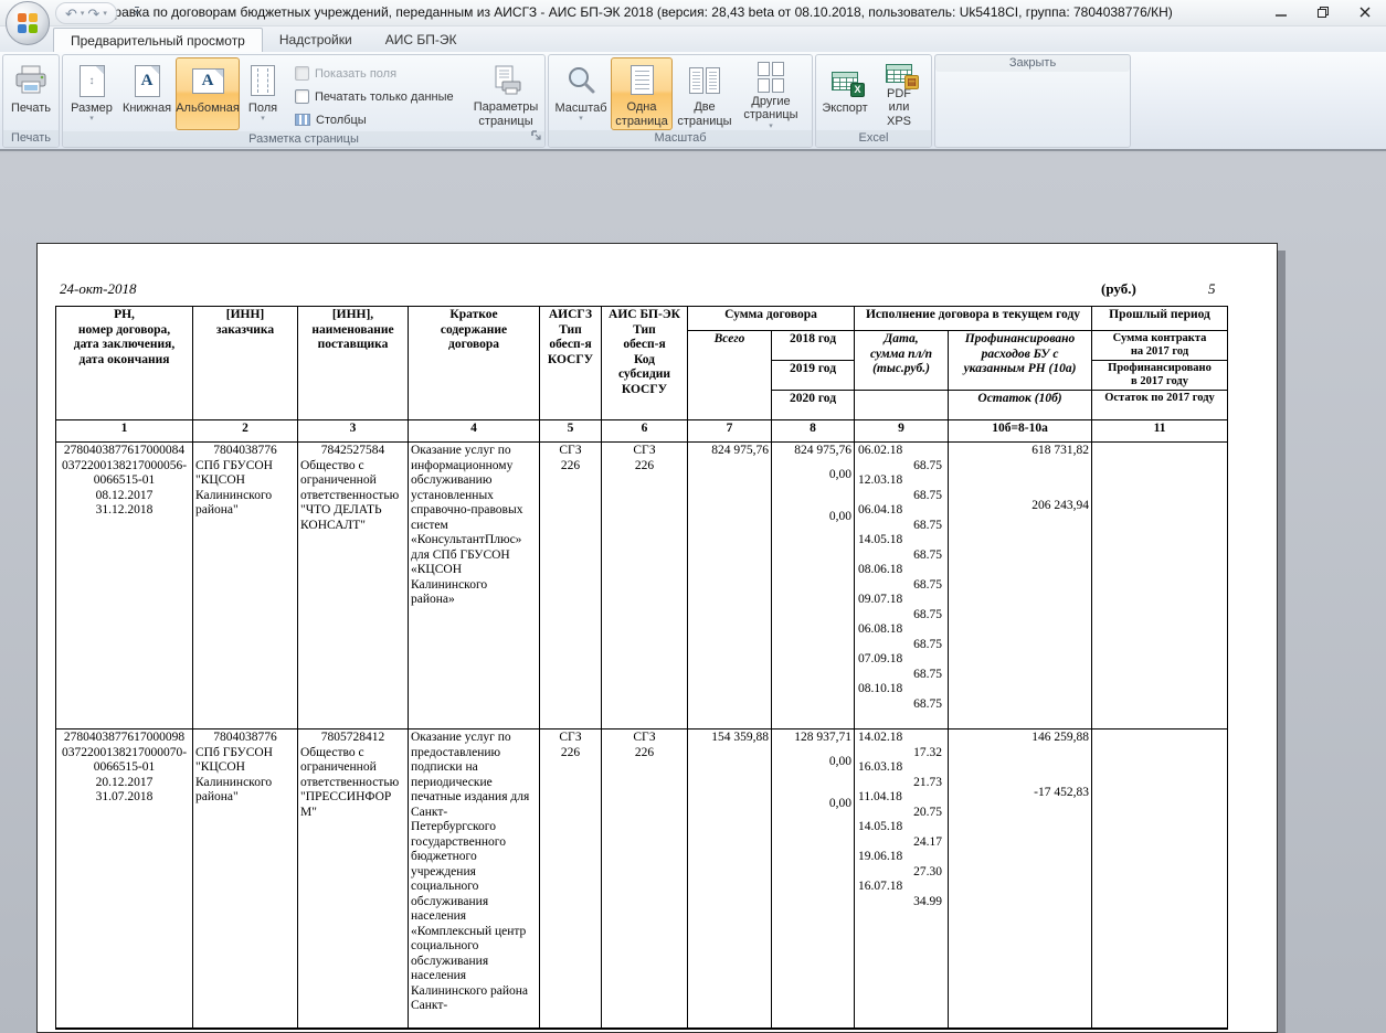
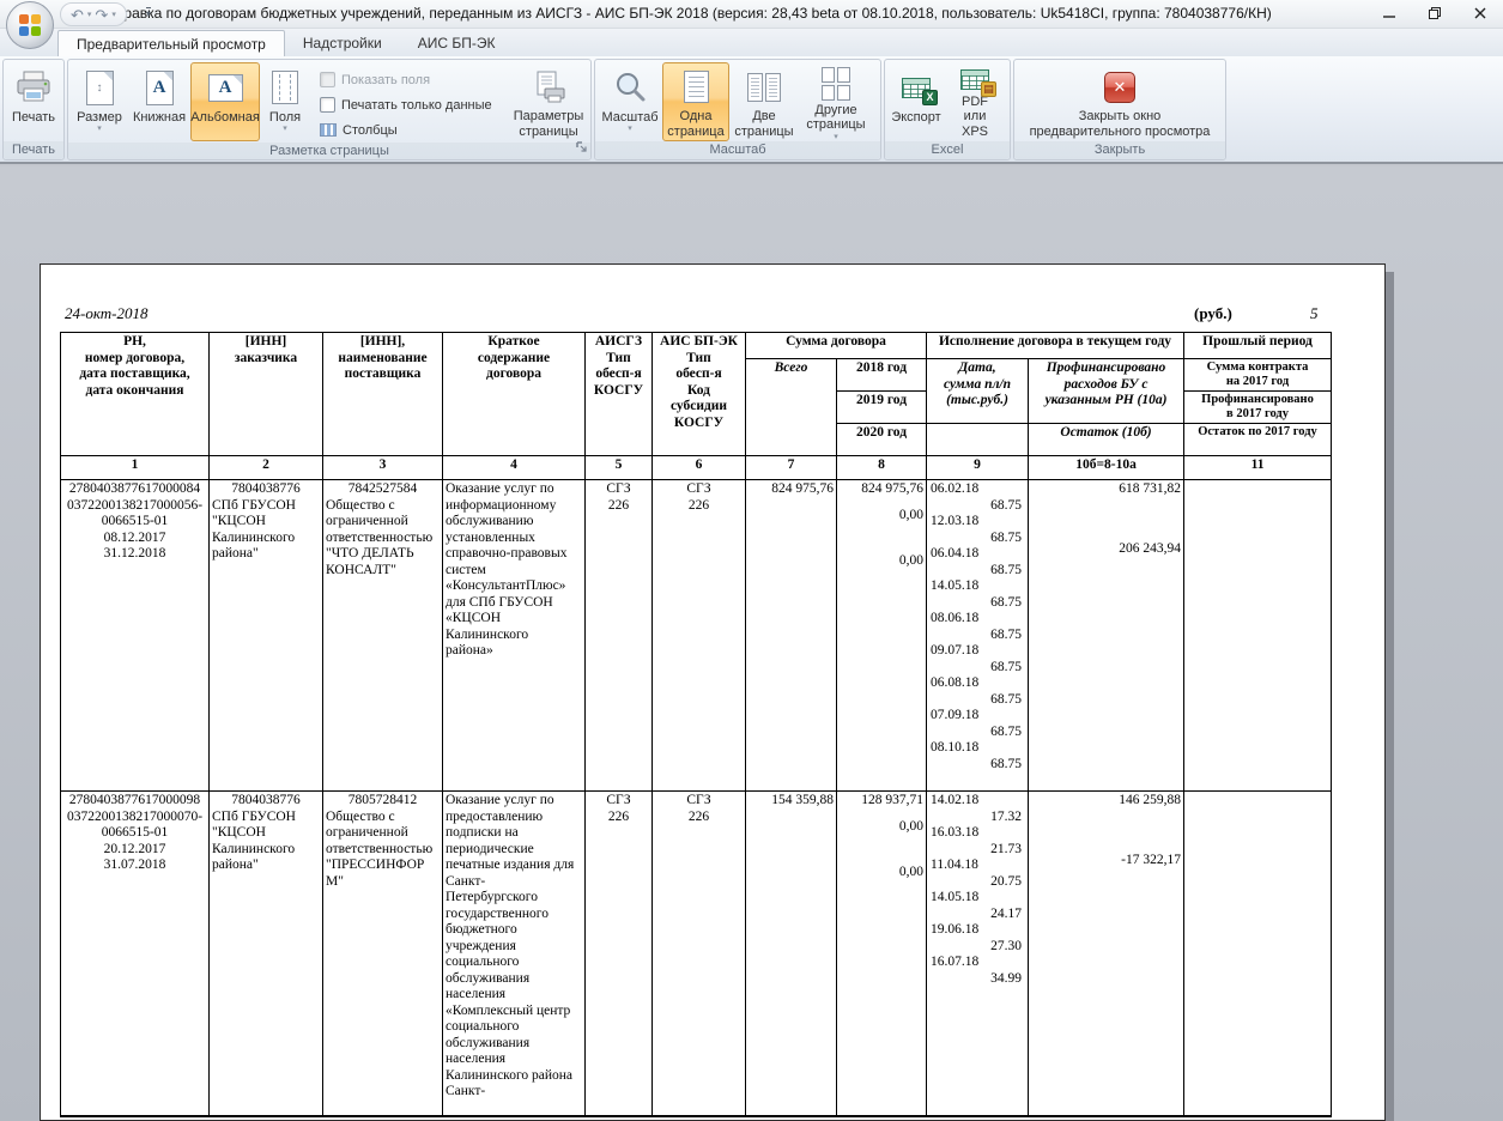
  равка по договорам бюджетных учреждений, переданным из АИСГЗ - АИС БП-ЭК 2018 (версия: 28,43 beta от 08.10.2018, пользователь: Uk5418CI, группа: 7804038776/КН)
  ↶
  ↷
  ▾
  Предварительный просмотр
  Надстройки
  АИС БП-ЭК
  Печать
  Печать
  ↕
  Размер
  A
  Книжная
  A
  Альбомная
  Поля
  Показать поля
  Печатать только данные
  Столбцы
  Параметры страницы
  Разметка страницы
  Масштаб
  Одна страница
  Две страницы
  Другие страницы
  Масштаб
  X
  Экспорт
  ▤
  PDF или XPS
  Excel
+ ✕
+ Закрыть окно предварительного просмотра
  Закрыть
  24-окт-2018
  (руб.)
  5
- РН, номер договора, дата заключения, дата окончания	[ИНН] заказчика	[ИНН], наименование поставщика	Краткое содержание договора	АИСГЗ Тип обесп-я КОСГУ	АИС БП-ЭК Тип обесп-я Код субсидии КОСГУ	Сумма договора	Исполнение договора в текущем году	Прошлый период
+ РН, номер договора, дата поставщика, дата окончания	[ИНН] заказчика	[ИНН], наименование поставщика	Краткое содержание договора	АИСГЗ Тип обесп-я КОСГУ	АИС БП-ЭК Тип обесп-я Код субсидии КОСГУ	Сумма договора	Исполнение договора в текущем году	Прошлый период
  Всего	2018 год	Дата, сумма пл/п (тыс.руб.)	Профинансировано расходов БУ с указанным РН (10а)	Сумма контракта на 2017 год
  2019 год	Профинансировано в 2017 году
  2020 год		Остаток (10б)	Остаток по 2017 году
  1	2	3	4	5	6	7	8	9	10б=8-10а	11
  2780403877617000084 0372200138217000056- 0066515-01 08.12.2017 31.12.2018	7804038776 СПб ГБУСОН "КЦСОН Калининского района"	7842527584 Общество с ограниченной ответственностью "ЧТО ДЕЛАТЬ КОНСАЛТ"	Оказание услуг по информационному обслуживанию установленных справочно-правовых систем «КонсультантПлюс» для СПб ГБУСОН «КЦСОН Калининского района»	СГЗ 226	СГЗ 226	824 975,76	824 975,76 0,00 0,00	06.02.1868.7512.03.1868.7506.04.1868.7514.05.1868.7508.06.1868.7509.07.1868.7506.08.1868.7507.09.1868.7508.10.1868.75	618 731,82 206 243,94
- 2780403877617000098 0372200138217000070- 0066515-01 20.12.2017 31.07.2018	7804038776 СПб ГБУСОН "КЦСОН Калининского района"	7805728412 Общество с ограниченной ответственностью "ПРЕССИНФОР М"	Оказание услуг по предоставлению подписки на периодические печатные издания для Санкт- Петербургского государственного бюджетного учреждения социального обслуживания населения «Комплексный центр социального обслуживания населения Калининского района Санкт-	СГЗ 226	СГЗ 226	154 359,88	128 937,71 0,00 0,00	14.02.1817.3216.03.1821.7311.04.1820.7514.05.1824.1719.06.1827.3016.07.1834.99	146 259,88 -17 452,83
+ 2780403877617000098 0372200138217000070- 0066515-01 20.12.2017 31.07.2018	7804038776 СПб ГБУСОН "КЦСОН Калининского района"	7805728412 Общество с ограниченной ответственностью "ПРЕССИНФОР М"	Оказание услуг по предоставлению подписки на периодические печатные издания для Санкт- Петербургского государственного бюджетного учреждения социального обслуживания населения «Комплексный центр социального обслуживания населения Калининского района Санкт-	СГЗ 226	СГЗ 226	154 359,88	128 937,71 0,00 0,00	14.02.1817.3216.03.1821.7311.04.1820.7514.05.1824.1719.06.1827.3016.07.1834.99	146 259,88 -17 322,17
